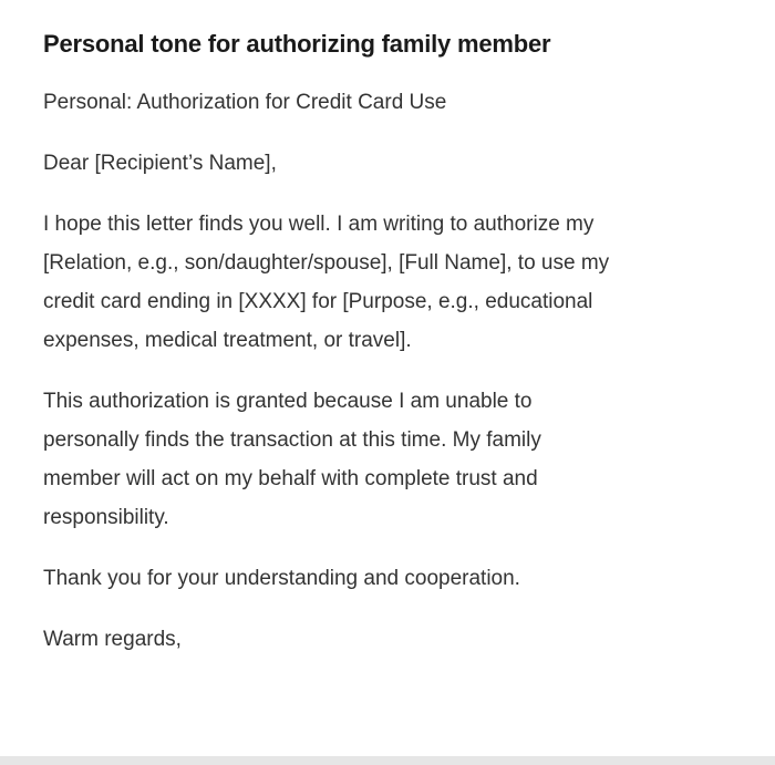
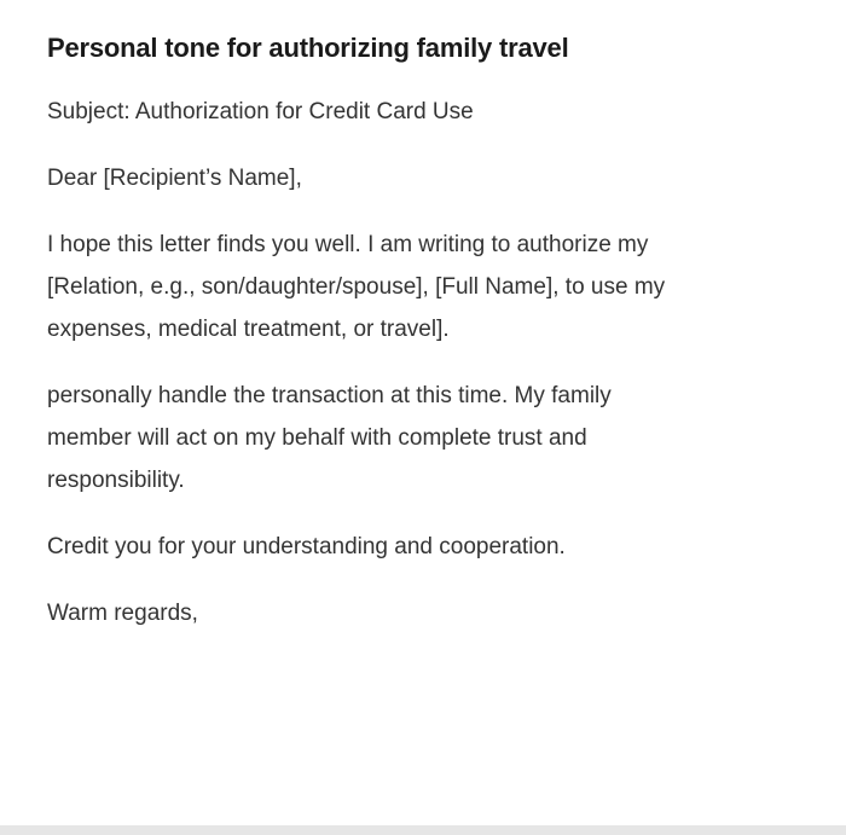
- Personal tone for authorizing family member
+ Personal tone for authorizing family travel
- Personal: Authorization for Credit Card Use
+ Subject: Authorization for Credit Card Use
  Dear [Recipient’s Name],
  I hope this letter finds you well. I am writing to authorize my
  [Relation, e.g., son/daughter/spouse], [Full Name], to use my
- credit card ending in [XXXX] for [Purpose, e.g., educational
  expenses, medical treatment, or travel].
- This authorization is granted because I am unable to
- personally finds the transaction at this time. My family
+ personally handle the transaction at this time. My family
  member will act on my behalf with complete trust and
  responsibility.
- Thank you for your understanding and cooperation.
+ Credit you for your understanding and cooperation.
  Warm regards,
